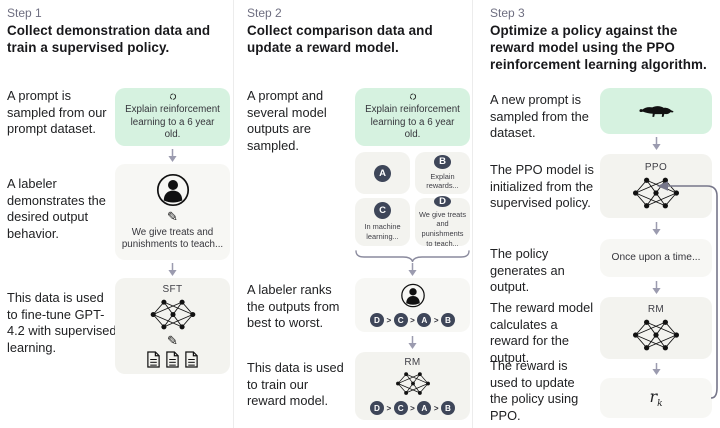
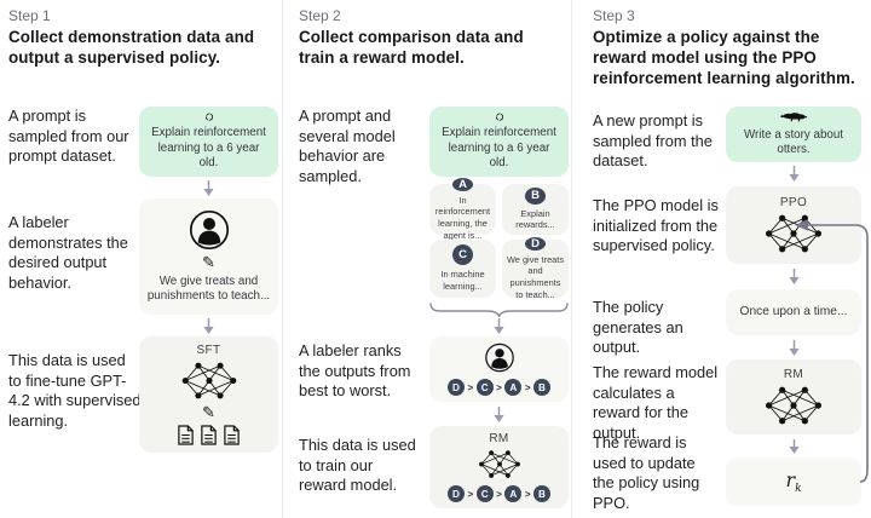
  Step 1
- Collect demonstration data and train a supervised policy.
+ Collect demonstration data and output a supervised policy.
  A prompt is sampled from our prompt dataset.
  Explain reinforcement learning to a 6 year old.
  A labeler demonstrates the desired output behavior.
  ✎
  We give treats and punishments to teach...
  This data is used to fine-tune GPT-4.2 with supervised learning.
  SFT
  ✎
  Step 2
- Collect comparison data and update a reward model.
+ Collect comparison data and train a reward model.
- A prompt and several model outputs are sampled.
+ A prompt and several model behavior are sampled.
  Explain reinforcement learning to a 6 year old.
  A
+ In reinforcement learning, the agent is...
  B
  Explain rewards...
  C
  In machine learning...
  D
  We give treats and punishments to teach...
  A labeler ranks the outputs from best to worst.
  D
  >
  C
  >
  A
  >
  B
  This data is used to train our reward model.
  RM
  D
  >
  C
  >
  A
  >
  B
  Step 3
  Optimize a policy against the reward model using the PPO reinforcement learning algorithm.
  A new prompt is sampled from the dataset.
+ Write a story about otters.
  The PPO model is initialized from the supervised policy.
  PPO
  The policy generates an output.
  Once upon a time...
  The reward model calculates a reward for the output.
  RM
  The reward is used to update the policy using PPO.
  rk
